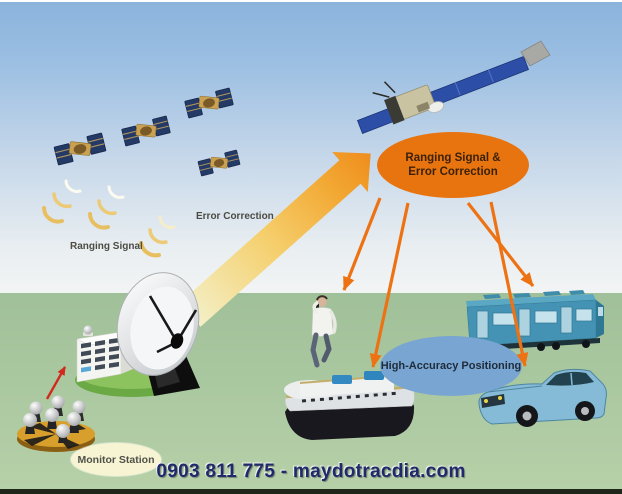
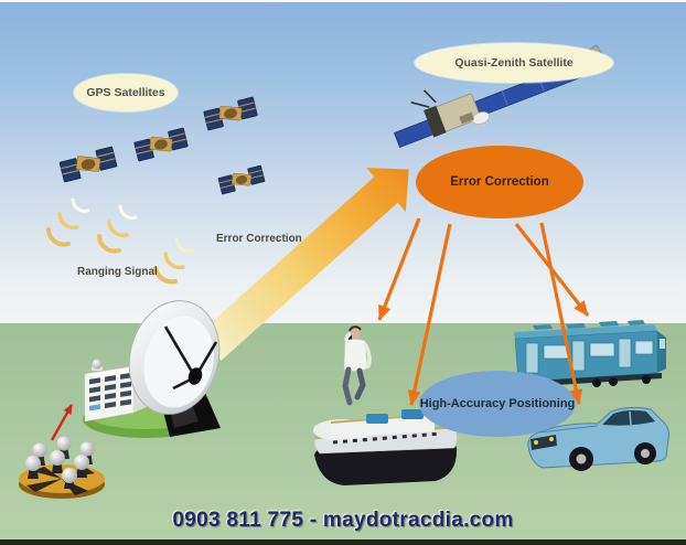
+ GPS Satellites
+ Quasi-Zenith Satellite
  Error Correction
  Ranging Signal
- Monitor Station
- Ranging Signal &
  Error Correction
  High-Accuracy Positioning
  0903 811 775 - maydotracdia.com
